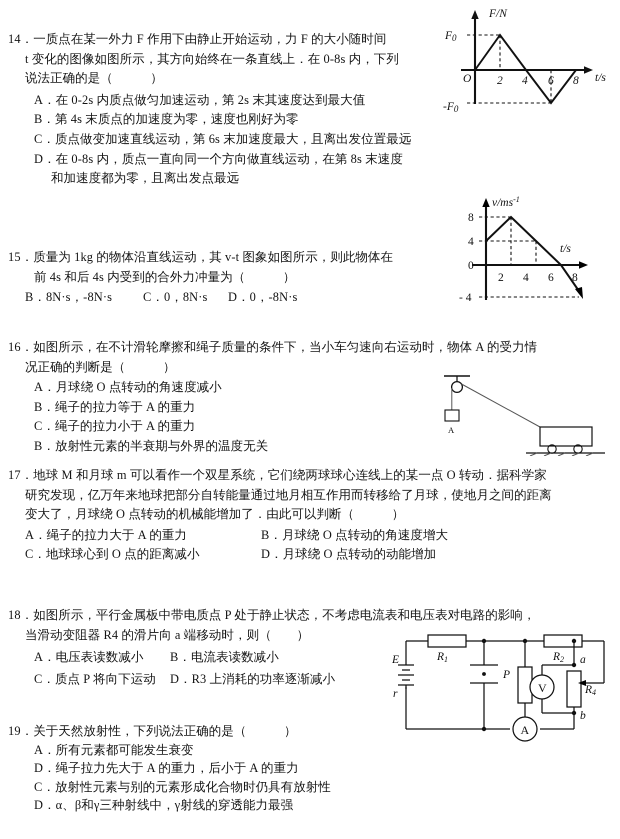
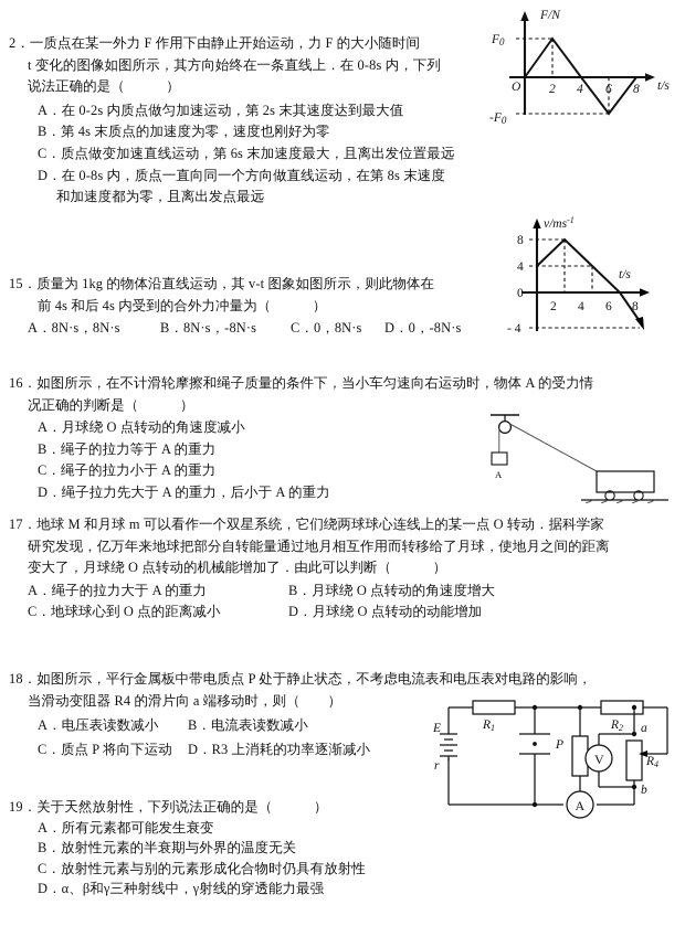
- 14．一质点在某一外力 F 作用下由静止开始运动，力 F 的大小随时间
+ 2．一质点在某一外力 F 作用下由静止开始运动，力 F 的大小随时间
  t 变化的图像如图所示，其方向始终在一条直线上．在 0-8s 内，下列
  说法正确的是（ ）
  A．在 0-2s 内质点做匀加速运动，第 2s 末其速度达到最大值
  B．第 4s 末质点的加速度为零，速度也刚好为零
  C．质点做变加速直线运动，第 6s 末加速度最大，且离出发位置最远
  D．在 0-8s 内，质点一直向同一个方向做直线运动，在第 8s 末速度
  和加速度都为零，且离出发点最远
  F/N
  t/s
  O
  F0
  -F0
  2
  4
  6
  8
  15．质量为 1kg 的物体沿直线运动，其 v-t 图象如图所示，则此物体在
  前 4s 和后 4s 内受到的合外力冲量为（ ）
+ A．8N·s，8N·s
  B．8N·s，-8N·s
  C．0，8N·s
  D．0，-8N·s
  v/ms-1
  t/s
  8
  4
  0
  - 4
  2
  4
  6
  8
  16．如图所示，在不计滑轮摩擦和绳子质量的条件下，当小车匀速向右运动时，物体 A 的受力情
  况正确的判断是（ ）
  A．月球绕 O 点转动的角速度减小
  B．绳子的拉力等于 A 的重力
  C．绳子的拉力小于 A 的重力
- B．放射性元素的半衰期与外界的温度无关
+ D．绳子拉力先大于 A 的重力，后小于 A 的重力
  A
  17．地球 M 和月球 m 可以看作一个双星系统，它们绕两球球心连线上的某一点 O 转动．据科学家
  研究发现，亿万年来地球把部分自转能量通过地月相互作用而转移给了月球，使地月之间的距离
  变大了，月球绕 O 点转动的机械能增加了．由此可以判断（ ）
  A．绳子的拉力大于 A 的重力
  B．月球绕 O 点转动的角速度增大
  C．地球球心到 O 点的距离减小
  D．月球绕 O 点转动的动能增加
  18．如图所示，平行金属板中带电质点 P 处于静止状态，不考虑电流表和电压表对电路的影响，
  当滑动变阻器 R4 的滑片向 a 端移动时，则（ ）
  A．电压表读数减小
  B．电流表读数减小
  C．质点 P 将向下运动
  D．R3 上消耗的功率逐渐减小
  E
  r
  R1
  P
  R2
  a
  R4
  b
  V
  A
  19．关于天然放射性，下列说法正确的是（ ）
  A．所有元素都可能发生衰变
- D．绳子拉力先大于 A 的重力，后小于 A 的重力
+ B．放射性元素的半衰期与外界的温度无关
  C．放射性元素与别的元素形成化合物时仍具有放射性
  D．α、β和γ三种射线中，γ射线的穿透能力最强
